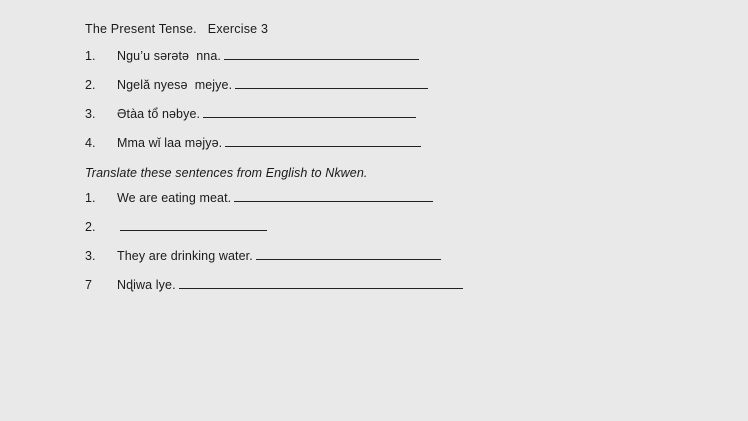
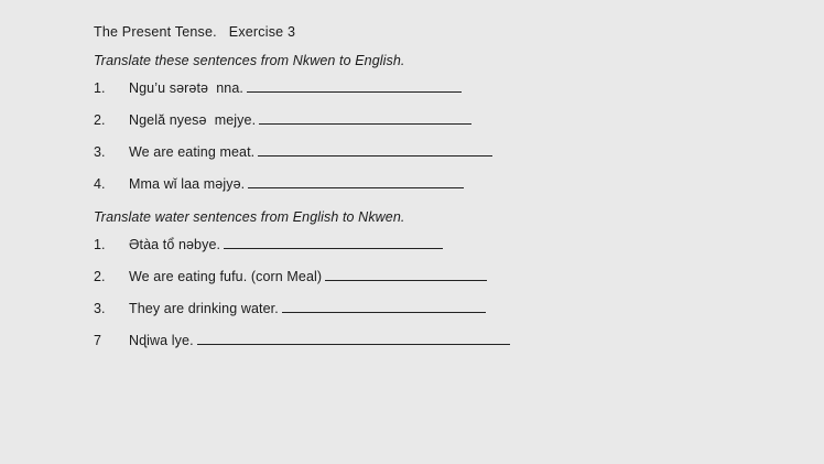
  The Present Tense. Exercise 3
+ Translate these sentences from Nkwen to English.
  1.
  Ngu’u sərətə nna.
  2.
  Ngelă nyesə mejye.
  3.
- Ətàa tổ nəbye.
+ We are eating meat.
  4.
  Mma wǐ laa məjyə.
- Translate these sentences from English to Nkwen.
+ Translate water sentences from English to Nkwen.
  1.
- We are eating meat.
+ Ətàa tổ nəbye.
  2.
+ We are eating fufu. (corn Meal)
  3.
  They are drinking water.
  7
  Nɖiwa lye.
